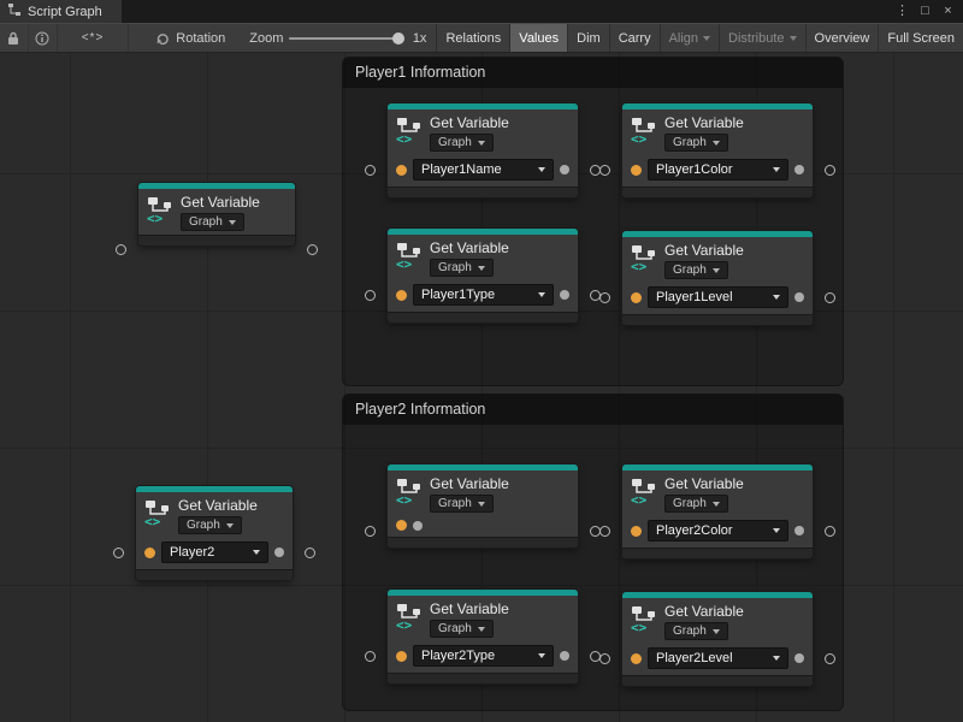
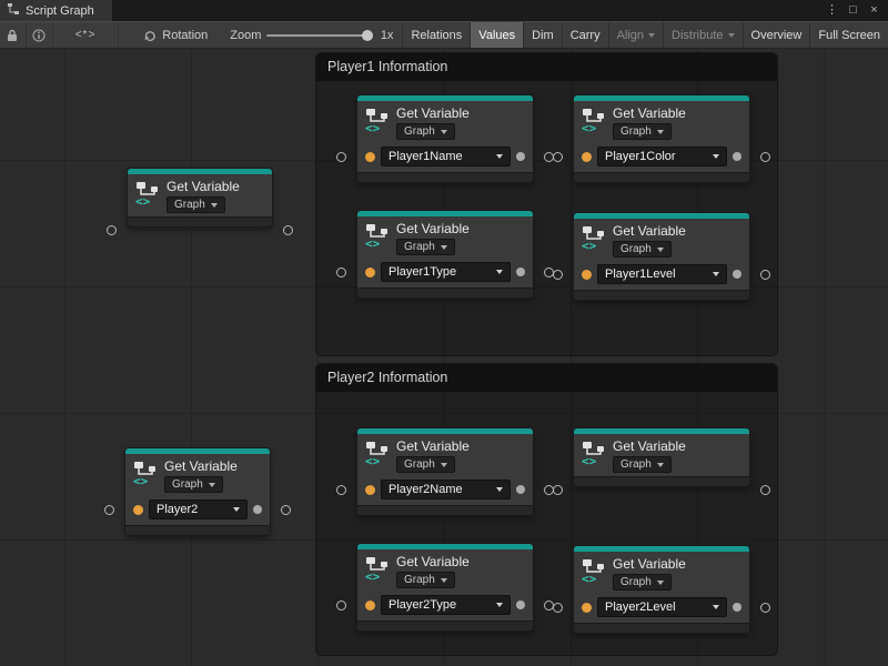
  Script Graph
  ⋮
  □
  ×
  <*>
  Rotation
  Zoom
  1x
  Relations
  Values
  Dim
  Carry
  Align
  Distribute
  Overview
  Full Screen
  Player1 Information
  Player2 Information
  <>
  Get Variable
  Graph
  <>
  Get Variable
  Graph
  Player1Name
  <>
  Get Variable
  Graph
  Player1Color
  <>
  Get Variable
  Graph
  Player1Type
  <>
  Get Variable
  Graph
  Player1Level
  <>
  Get Variable
  Graph
  Player2
  <>
  Get Variable
  Graph
+ Player2Name
  <>
  Get Variable
  Graph
- Player2Color
  <>
  Get Variable
  Graph
  Player2Type
  <>
  Get Variable
  Graph
  Player2Level
